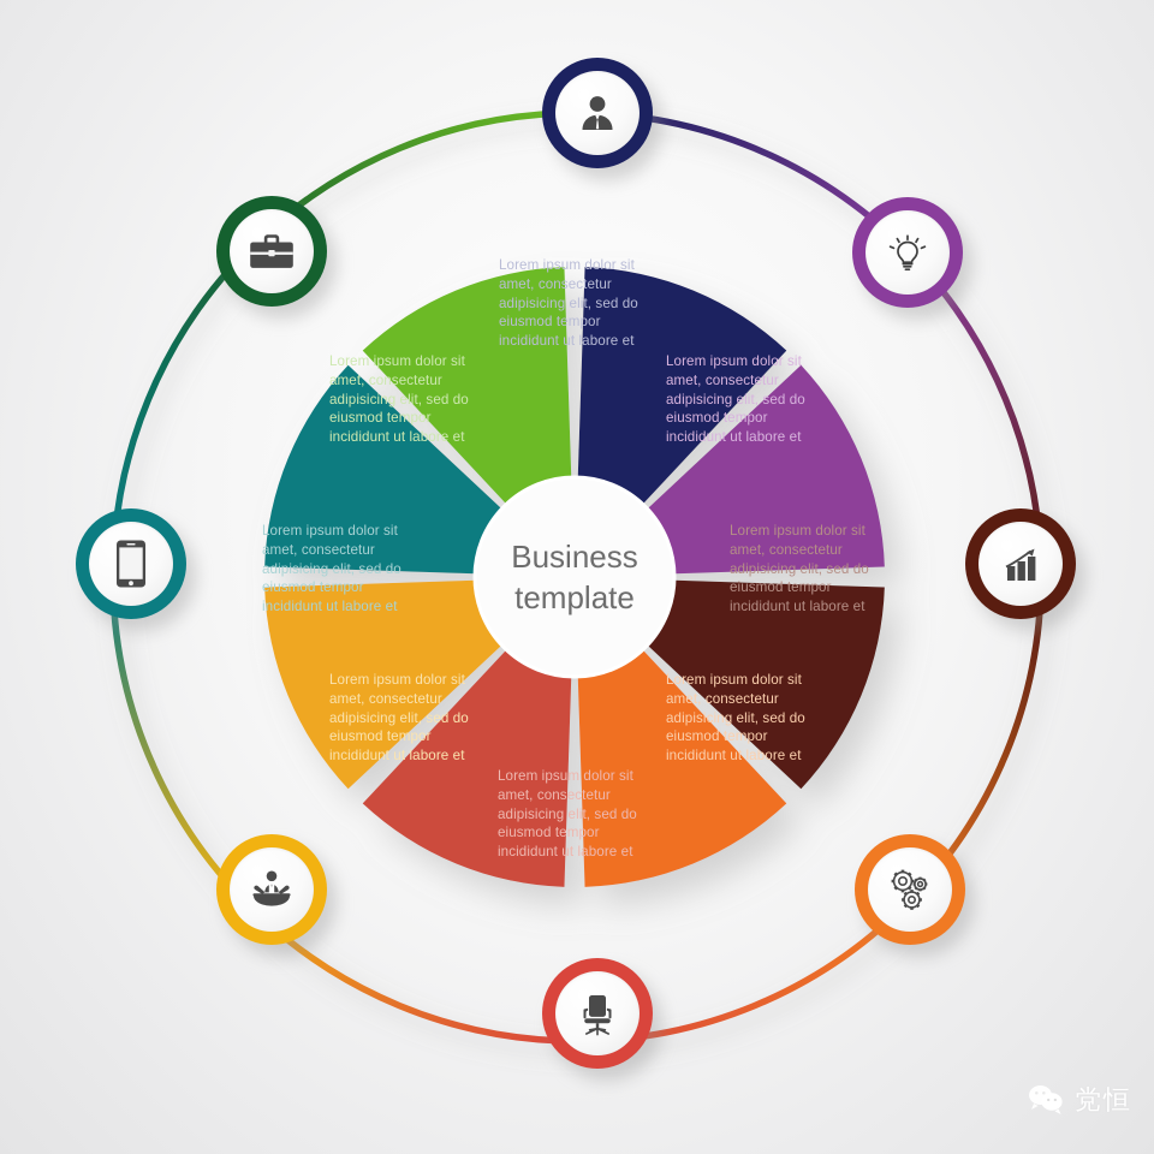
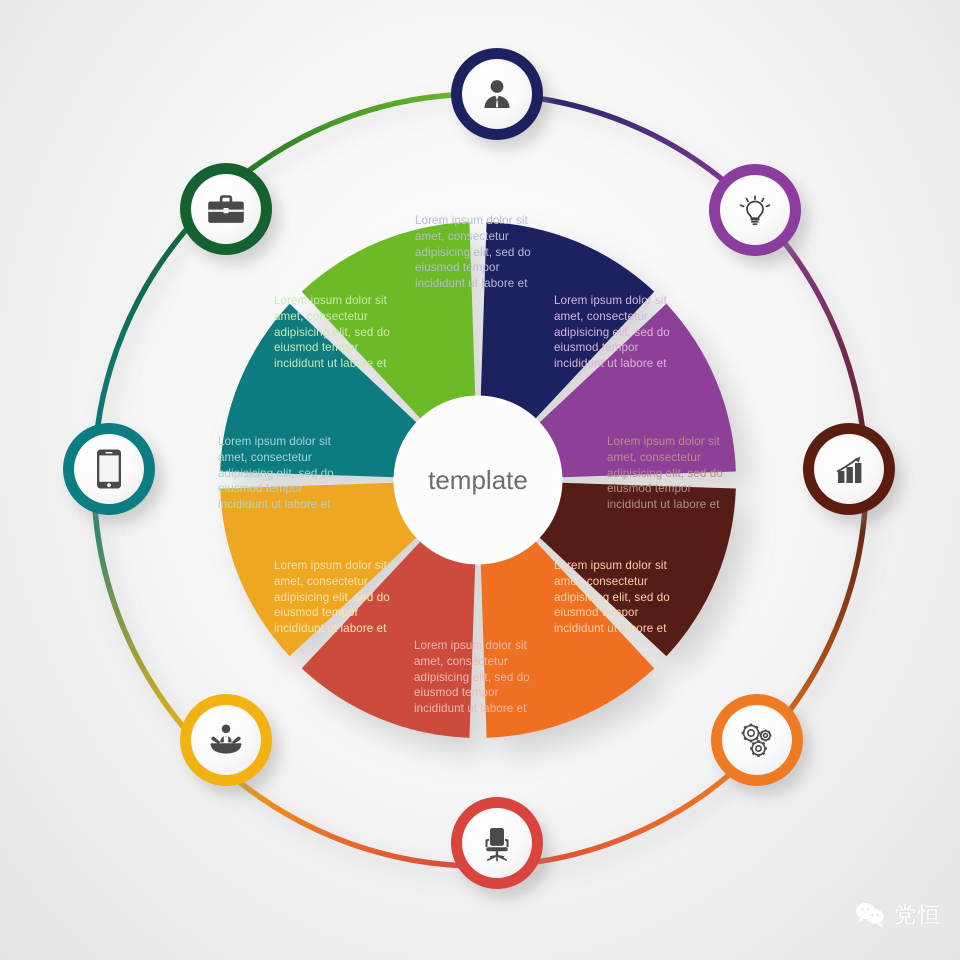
  Lorem ipsum dolor sit
  amet, consectetur
  adipisicing elit, sed do
  eiusmod tempor
  incididunt ut labore et
  Lorem ipsum dolor sit
  amet, consectetur
  adipisicing elit, sed do
  eiusmod tempor
  incididunt ut labore et
  Lorem ipsum dolor sit
  amet, consectetur
  adipisicing elit, sed do
  eiusmod tempor
  incididunt ut labore et
  Lorem ipsum dolor sit
  amet, consectetur
  adipisicing elit, sed do
  eiusmod tempor
  incididunt ut labore et
  Lorem ipsum dolor sit
  amet, consectetur
  adipisicing elit, sed do
  eiusmod tempor
  incididunt ut labore et
  Lorem ipsum dolor sit
  amet, consectetur
  adipisicing elit, sed do
  eiusmod tempor
  incididunt ut labore et
  Lorem ipsum dolor sit
  amet, consectetur
  adipisicing elit, sed do
  eiusmod tempor
  incididunt ut labore et
  Lorem ipsum dolor sit
  amet, consectetur
  adipisicing elit, sed do
  eiusmod tempor
  incididunt ut labore et
- Business
  template
  党恒
